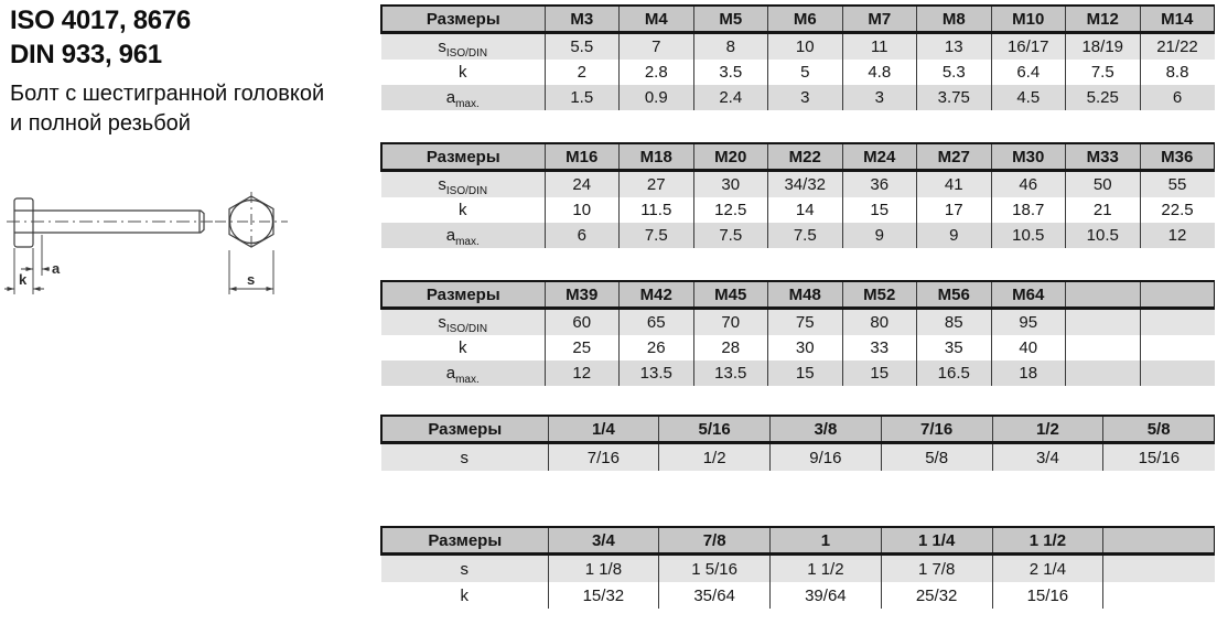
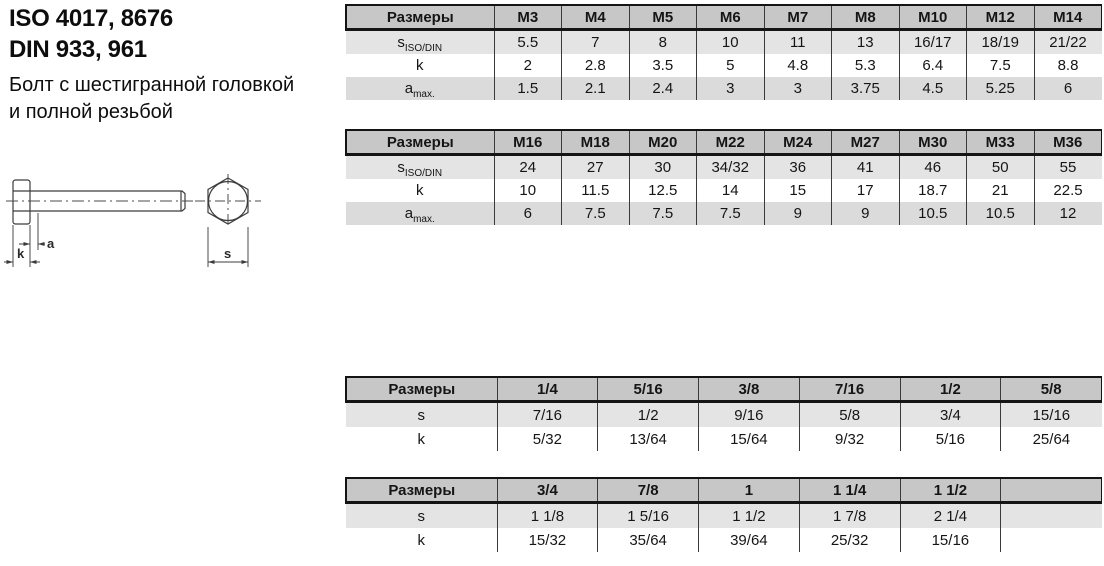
  ISO 4017, 8676
  DIN 933, 961
  Болт с шестигранной головкой
  и полной резьбой
  a
  k
  s
  Размеры	M3	M4	M5	M6	M7	M8	M10	M12	M14
  sISO/DIN	5.5	7	8	10	11	13	16/17	18/19	21/22
  k	2	2.8	3.5	5	4.8	5.3	6.4	7.5	8.8
- amax.	1.5	0.9	2.4	3	3	3.75	4.5	5.25	6
+ amax.	1.5	2.1	2.4	3	3	3.75	4.5	5.25	6
  Размеры	M16	M18	M20	M22	M24	M27	M30	M33	M36
  sISO/DIN	24	27	30	34/32	36	41	46	50	55
  k	10	11.5	12.5	14	15	17	18.7	21	22.5
  amax.	6	7.5	7.5	7.5	9	9	10.5	10.5	12
- Размеры	M39	M42	M45	M48	M52	M56	M64
- sISO/DIN	60	65	70	75	80	85	95
- k	25	26	28	30	33	35	40
- amax.	12	13.5	13.5	15	15	16.5	18
  Размеры	1/4	5/16	3/8	7/16	1/2	5/8
  s	7/16	1/2	9/16	5/8	3/4	15/16
+ k	5/32	13/64	15/64	9/32	5/16	25/64
  Размеры	3/4	7/8	1	1 1/4	1 1/2
  s	1 1/8	1 5/16	1 1/2	1 7/8	2 1/4
  k	15/32	35/64	39/64	25/32	15/16
